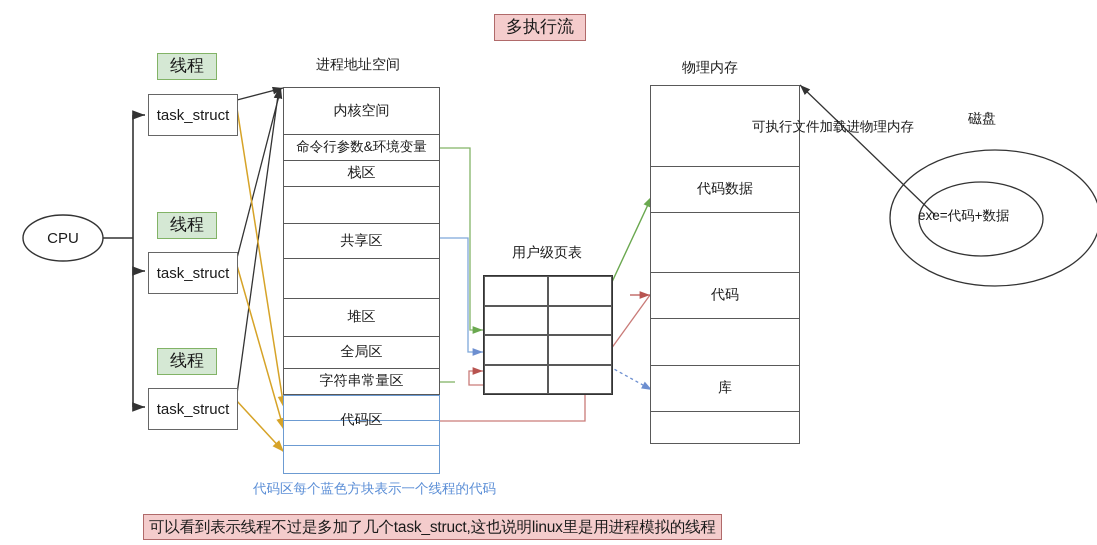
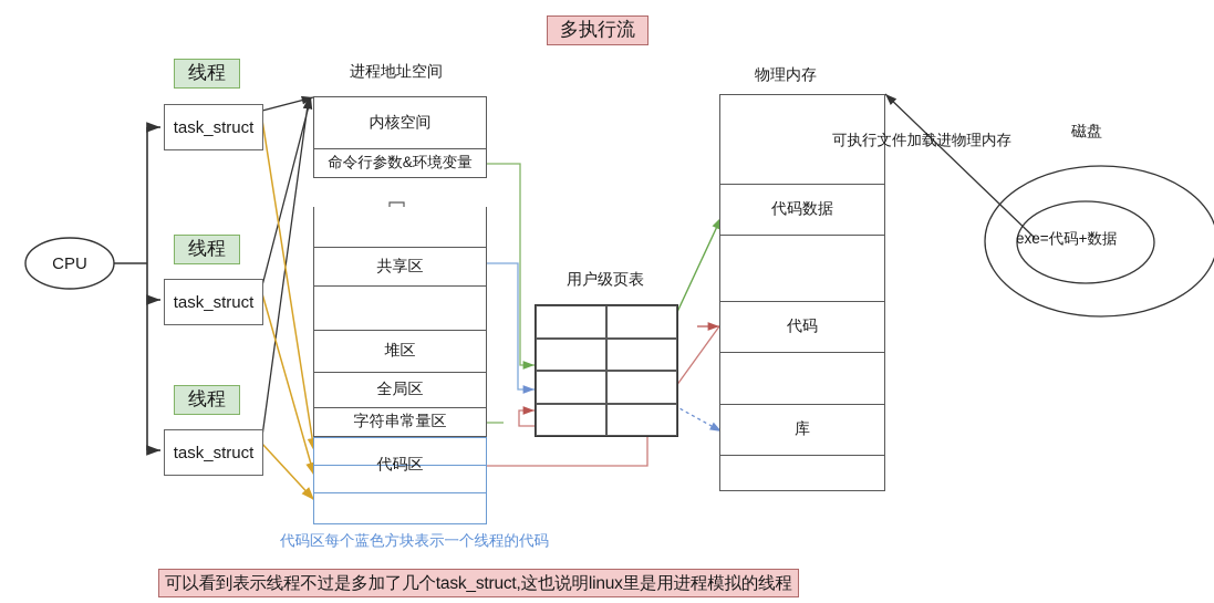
  多执行流
  CPU
  线程
  task_struct
  线程
  task_struct
  线程
  task_struct
  进程地址空间
  内核空间
  命令行参数&环境变量
- 栈区
  共享区
  堆区
  全局区
  字符串常量区
  代码区
  代码区每个蓝色方块表示一个线程的代码
  用户级页表
  物理内存
  代码数据
  代码
  库
  可执行文件加载进物理内存
  磁盘
  exe=代码+数据
  可以看到表示线程不过是多加了几个task_struct,这也说明linux里是用进程模拟的线程
